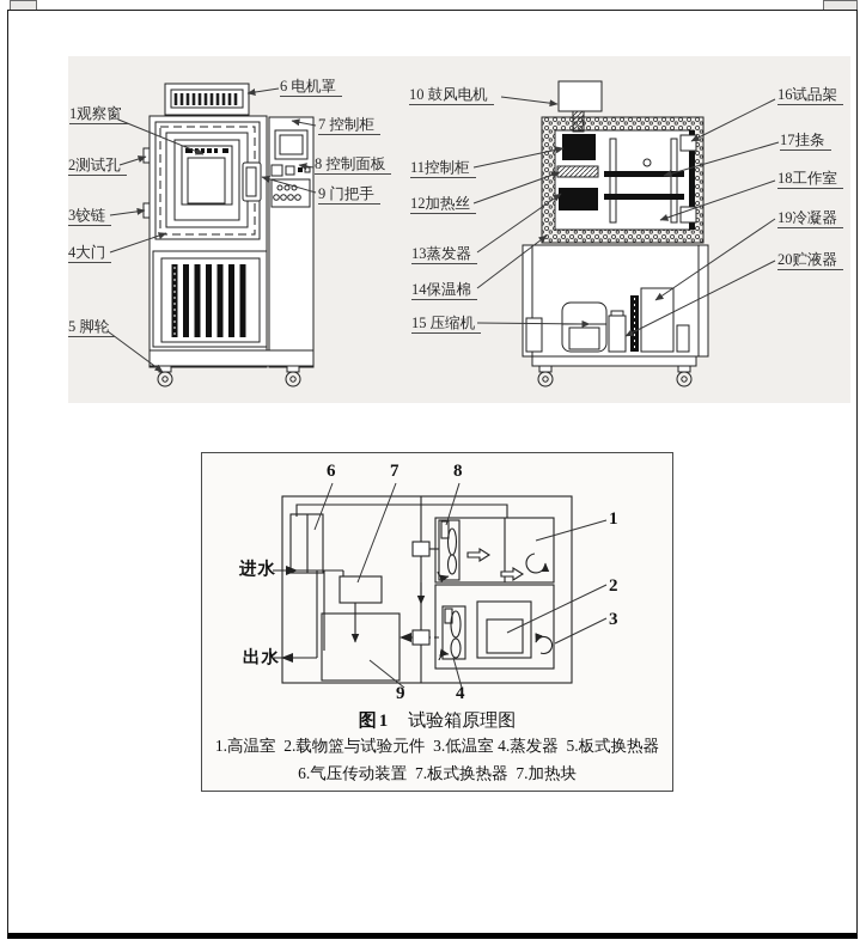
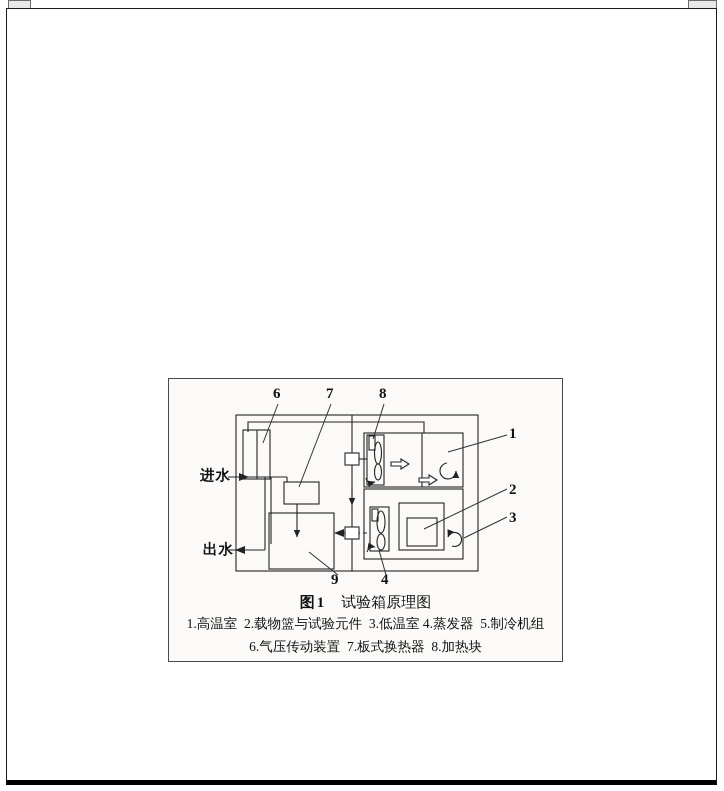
- 1观察窗
- 2测试孔
- 3铰链
- 4大门
- 5 脚轮
- 6 电机罩
- 7 控制柜
- 8 控制面板
- 9 门把手
- 10 鼓风电机
- 11控制柜
- 12加热丝
- 13蒸发器
- 14保温棉
- 15 压缩机
- 16试品架
- 17挂条
- 18工作室
- 19冷凝器
- 20贮液器
  6
  7
  8
  1
  2
  3
  9
  4
  进水
  出水
  图1 试验箱原理图
- 1.高温室 2.载物篮与试验元件 3.低温室 4.蒸发器 5.板式换热器
+ 1.高温室 2.载物篮与试验元件 3.低温室 4.蒸发器 5.制冷机组
- 6.气压传动装置 7.板式换热器 7.加热块
+ 6.气压传动装置 7.板式换热器 8.加热块
